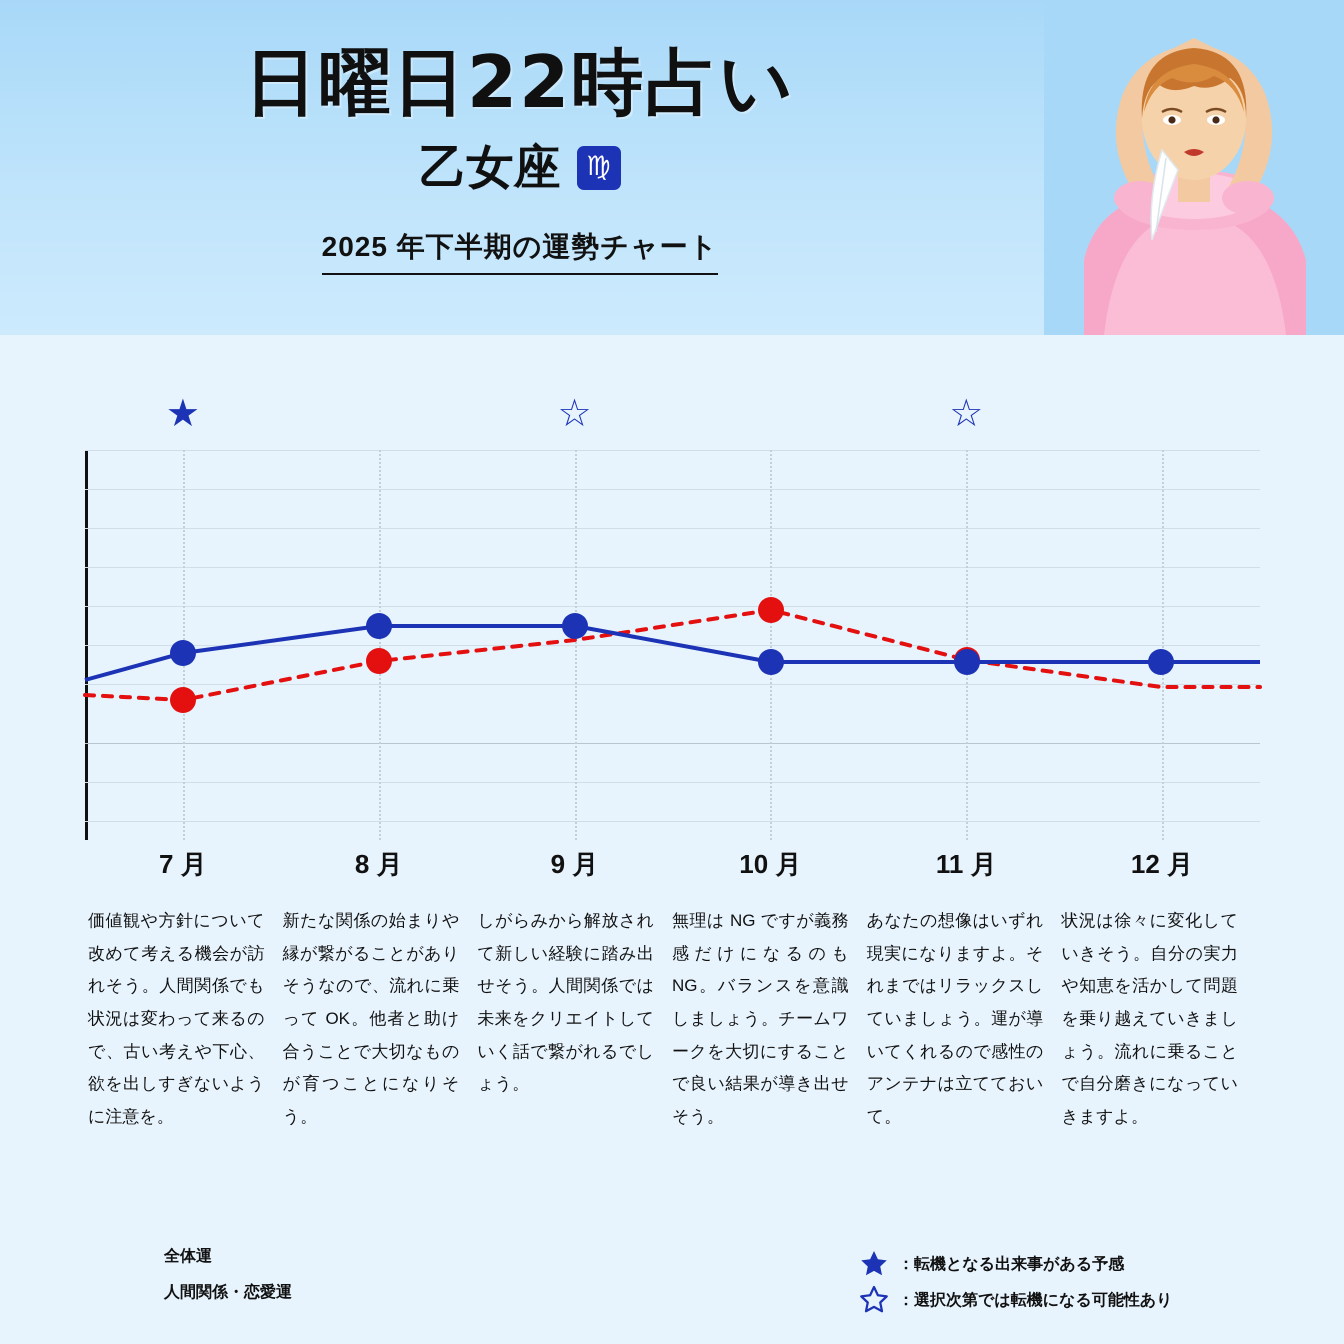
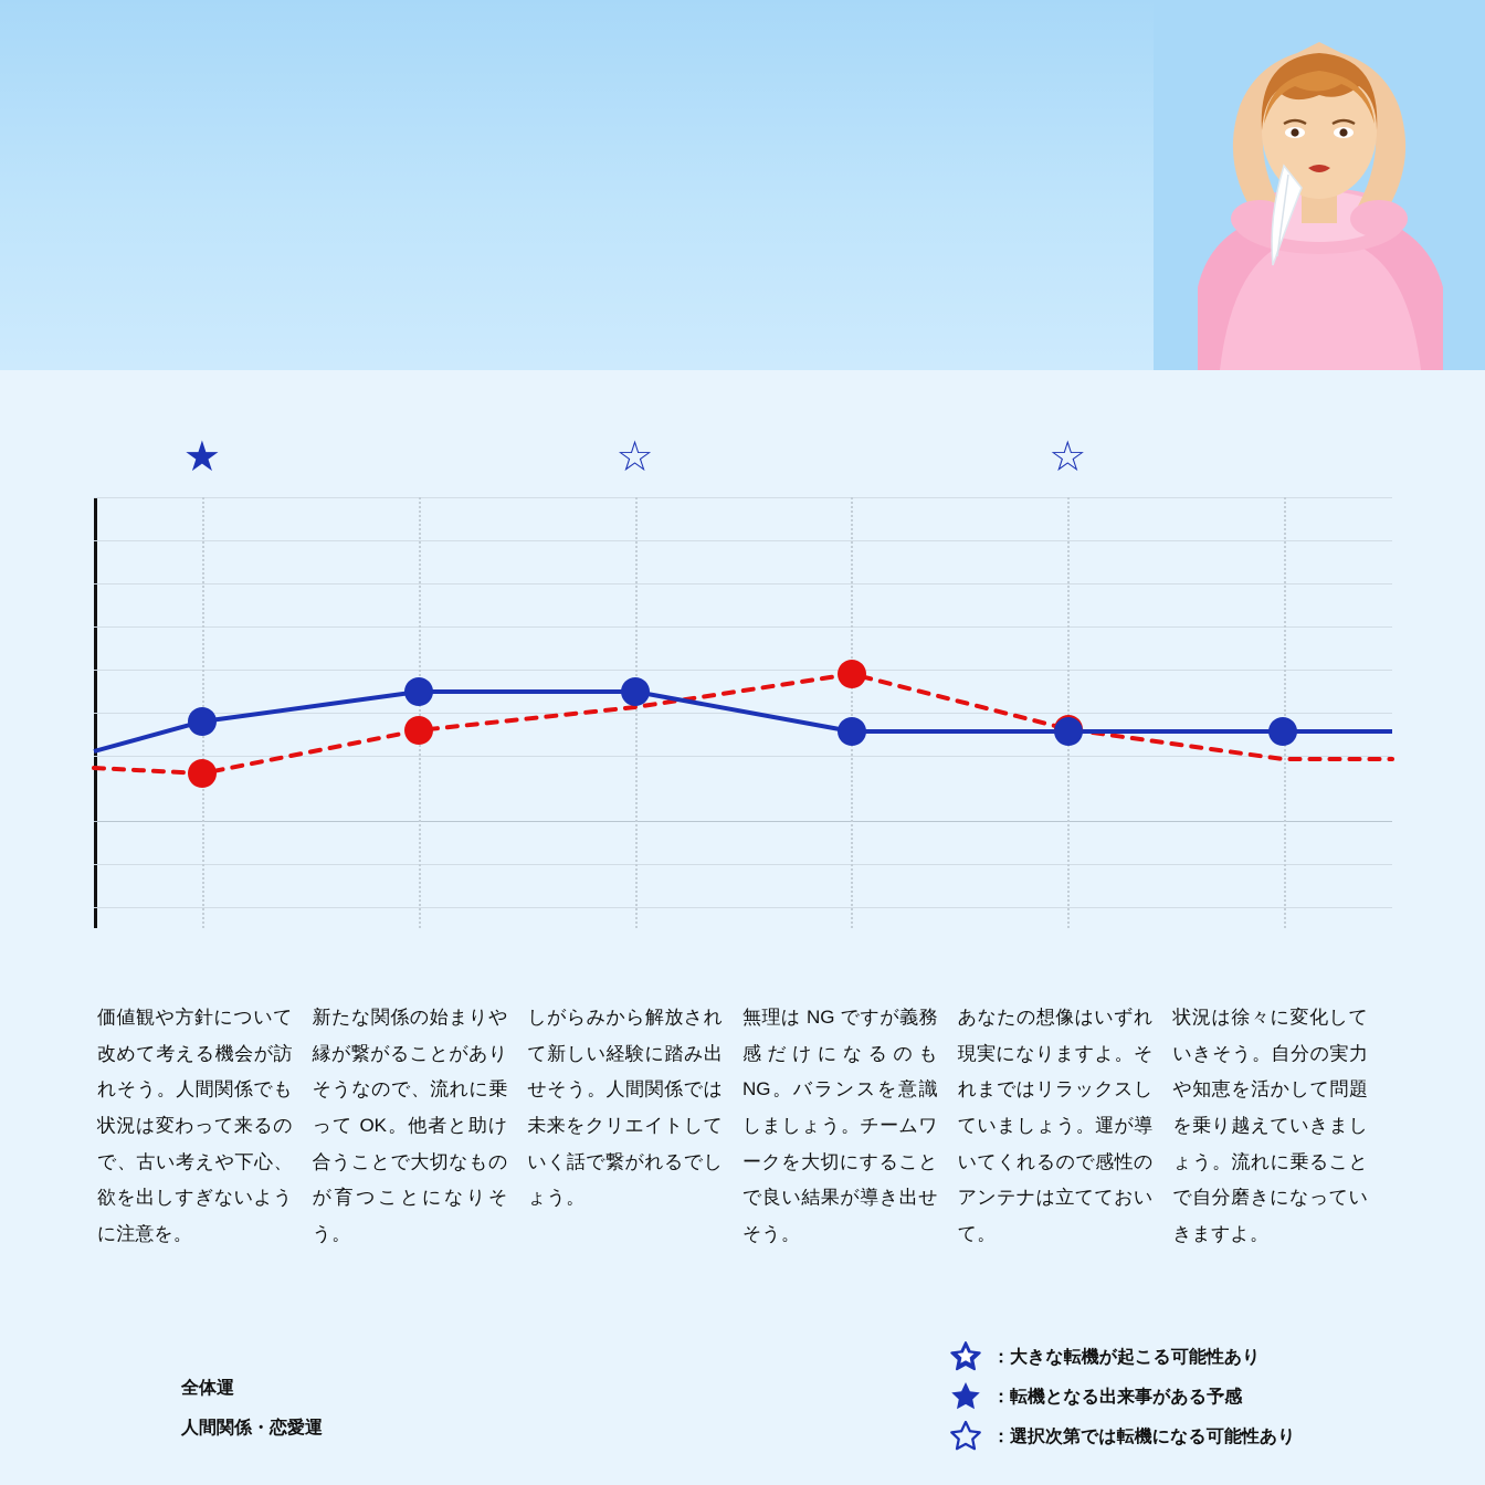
- 日曜日22時占い
- 乙女座
- ♍
- 2025 年下半期の運勢チャート
  ★
  ☆
  ☆
- 7 月
- 8 月
- 9 月
- 10 月
- 11 月
- 12 月
  価値観や方針について改めて考える機会が訪れそう。人間関係でも状況は変わって来るので、古い考えや下心、欲を出しすぎないように注意を。
  新たな関係の始まりや縁が繋がることがありそうなので、流れに乗って OK。他者と助け合うことで大切なものが育つことになりそう。
  しがらみから解放されて新しい経験に踏み出せそう。人間関係では未来をクリエイトしていく話で繋がれるでしょう。
  無理は NG ですが義務感だけになるのも NG。バランスを意識しましょう。チームワークを大切にすることで良い結果が導き出せそう。
  あなたの想像はいずれ現実になりますよ。それまではリラックスしていましょう。運が導いてくれるので感性のアンテナは立てておいて。
  状況は徐々に変化していきそう。自分の実力や知恵を活かして問題を乗り越えていきましょう。流れに乗ることで自分磨きになっていきますよ。
  全体運
  人間関係・恋愛運
+ ：大きな転機が起こる可能性あり
  ：転機となる出来事がある予感
  ：選択次第では転機になる可能性あり
